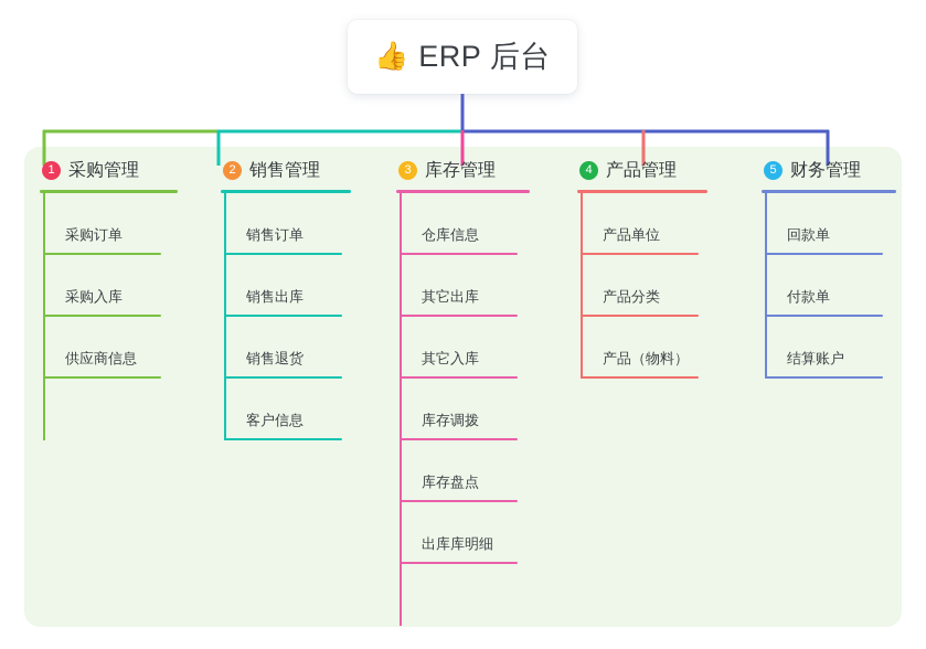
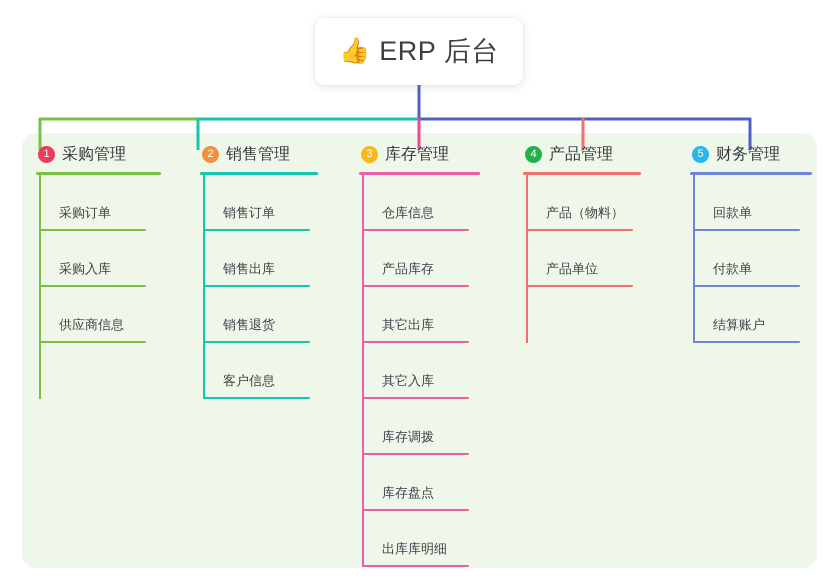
  👍
  ERP 后台
  1
  采购管理
  采购订单
  采购入库
  供应商信息
  2
  销售管理
  销售订单
  销售出库
  销售退货
  客户信息
  3
  库存管理
  仓库信息
+ 产品库存
  其它出库
  其它入库
  库存调拨
  库存盘点
  出库库明细
  4
  产品管理
- 产品单位
+ 产品（物料）
- 产品分类
- 产品（物料）
+ 产品单位
  5
  财务管理
  回款单
  付款单
  结算账户
